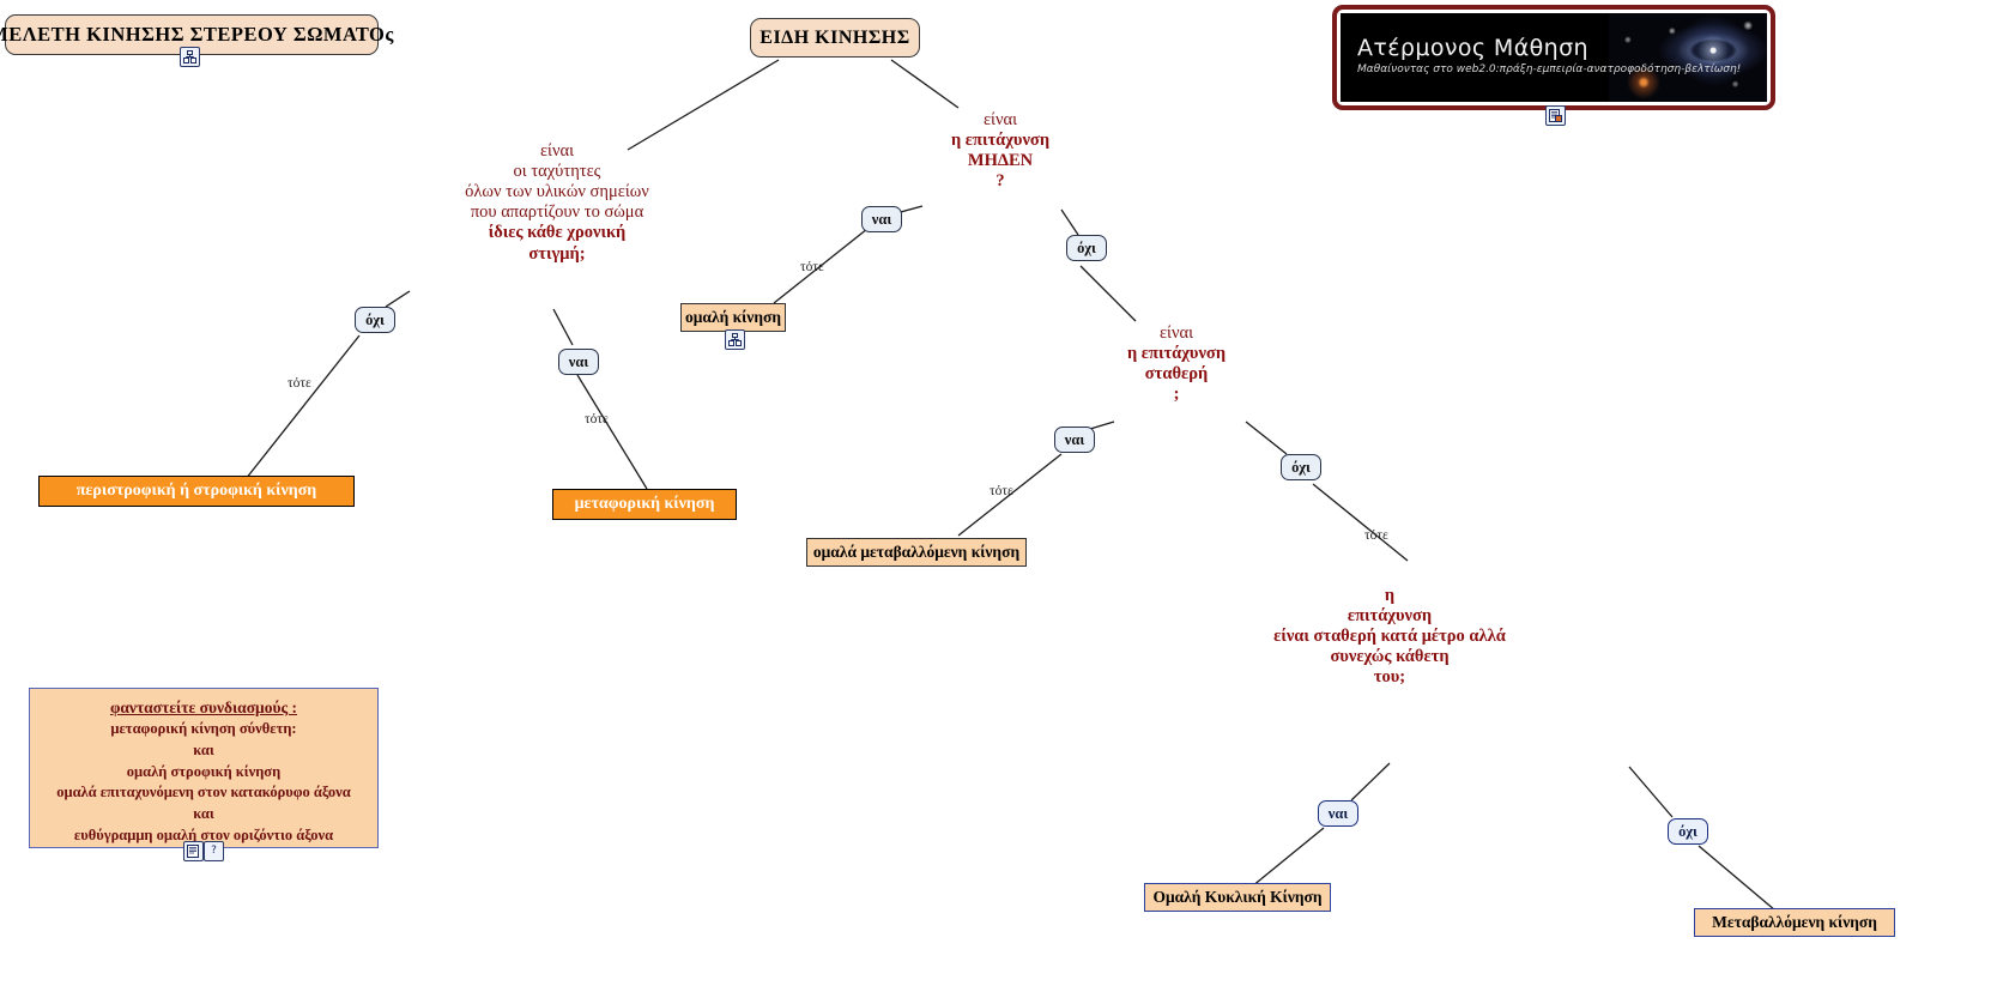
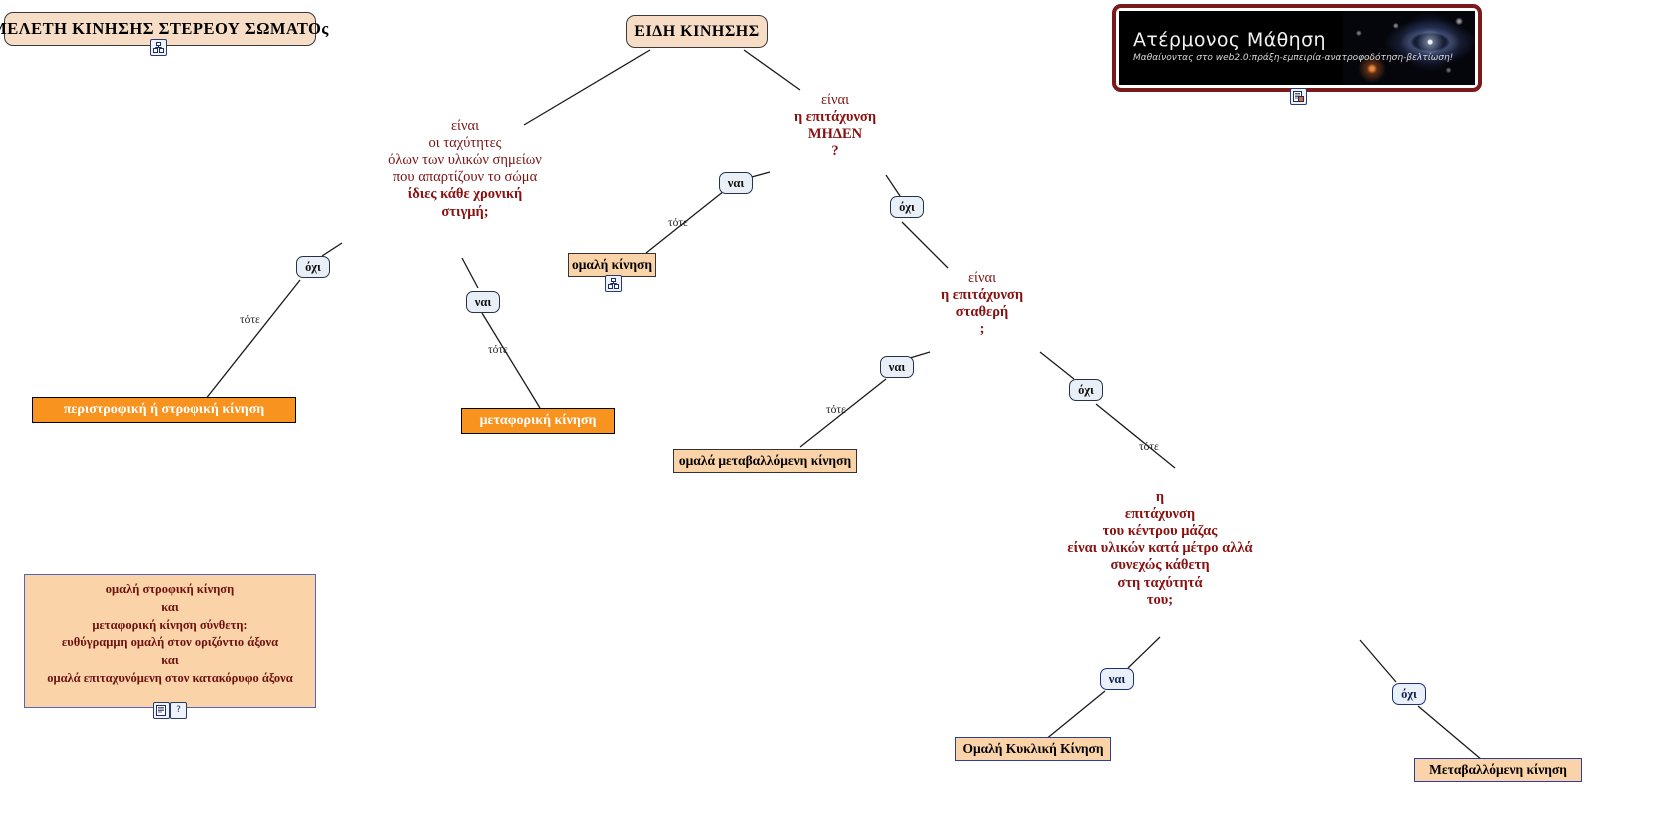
  ΕΛΕΤΗ ΚΙΝΗΣΗΣ ΣΤΕΡΕΟΥ ΣΩΜΑΤΟς
  ΕΙΔΗ ΚΙΝΗΣΗΣ
  Ατέρμονος Μάθηση
  Μαθαίνοντας στο web2.0:πράξη-εμπειρία-ανατροφοδότηση-βελτίωση!
  είναι
  οι ταχύτητες
  όλων των υλικών σημείων
  που απαρτίζουν το σώμα
  ίδιες κάθε χρονική
  στιγμή;
  όχι
  τότε
  ναι
  τότε
  περιστροφική ή στροφική κίνηση
  μεταφορική κίνηση
  είναι
  η επιτάχυνση
  ΜΗΔΕΝ
  ?
  ναι
  τότε
  όχι
  ομαλή κίνηση
  είναι
  η επιτάχυνση
  σταθερή
  ;
  ναι
  τότε
  όχι
  τότε
  ομαλά μεταβαλλόμενη κίνηση
  η
  επιτάχυνση
+ του κέντρου μάζας
- είναι σταθερή κατά μέτρο αλλά
+ είναι υλικών κατά μέτρο αλλά
  συνεχώς κάθετη
+ στη ταχύτητά
  του;
  ναι
  όχι
  Ομαλή Κυκλική Κίνηση
  Μεταβαλλόμενη κίνηση
- φανταστείτε συνδιασμούς :
- μεταφορική κίνηση σύνθετη:
+ ομαλή στροφική κίνηση
  και
- ομαλή στροφική κίνηση
+ μεταφορική κίνηση σύνθετη:
- ομαλά επιταχυνόμενη στον κατακόρυφο άξονα
+ ευθύγραμμη ομαλή στον οριζόντιο άξονα
  και
- ευθύγραμμη ομαλή στον οριζόντιο άξονα
+ ομαλά επιταχυνόμενη στον κατακόρυφο άξονα
  ?
